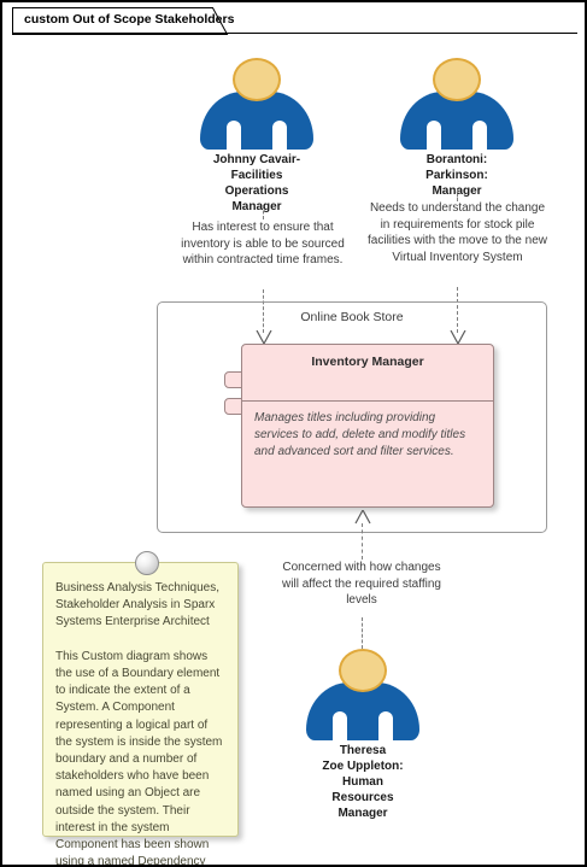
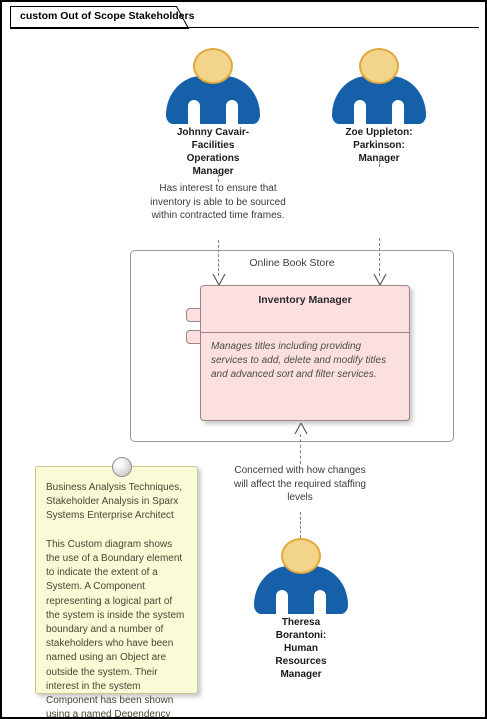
  custom Out of Scope Stakeholders
  Johnny Cavair-
  Facilities
  Operations
  Manager
- Borantoni:
+ Zoe Uppleton:
  Parkinson:
  Manager
  Has interest to ensure that inventory is able to be sourced within contracted time frames.
- Needs to understand the change in requirements for stock pile facilities with the move to the new Virtual Inventory System
  Online Book Store
  Inventory Manager
  Manages titles including providing services to add, delete and modify titles and advanced sort and filter services.
  Concerned with how changes will affect the required staffing levels
  Theresa
- Zoe Uppleton:
+ Borantoni:
  Human
  Resources
  Manager
  Business Analysis Techniques, Stakeholder Analysis in Sparx Systems Enterprise Architect
  This Custom diagram shows the use of a Boundary element to indicate the extent of a System. A Component representing a logical part of the system is inside the system boundary and a number of stakeholders who have been named using an Object are outside the system. Their interest in the system Component has been shown using a named Dependency
